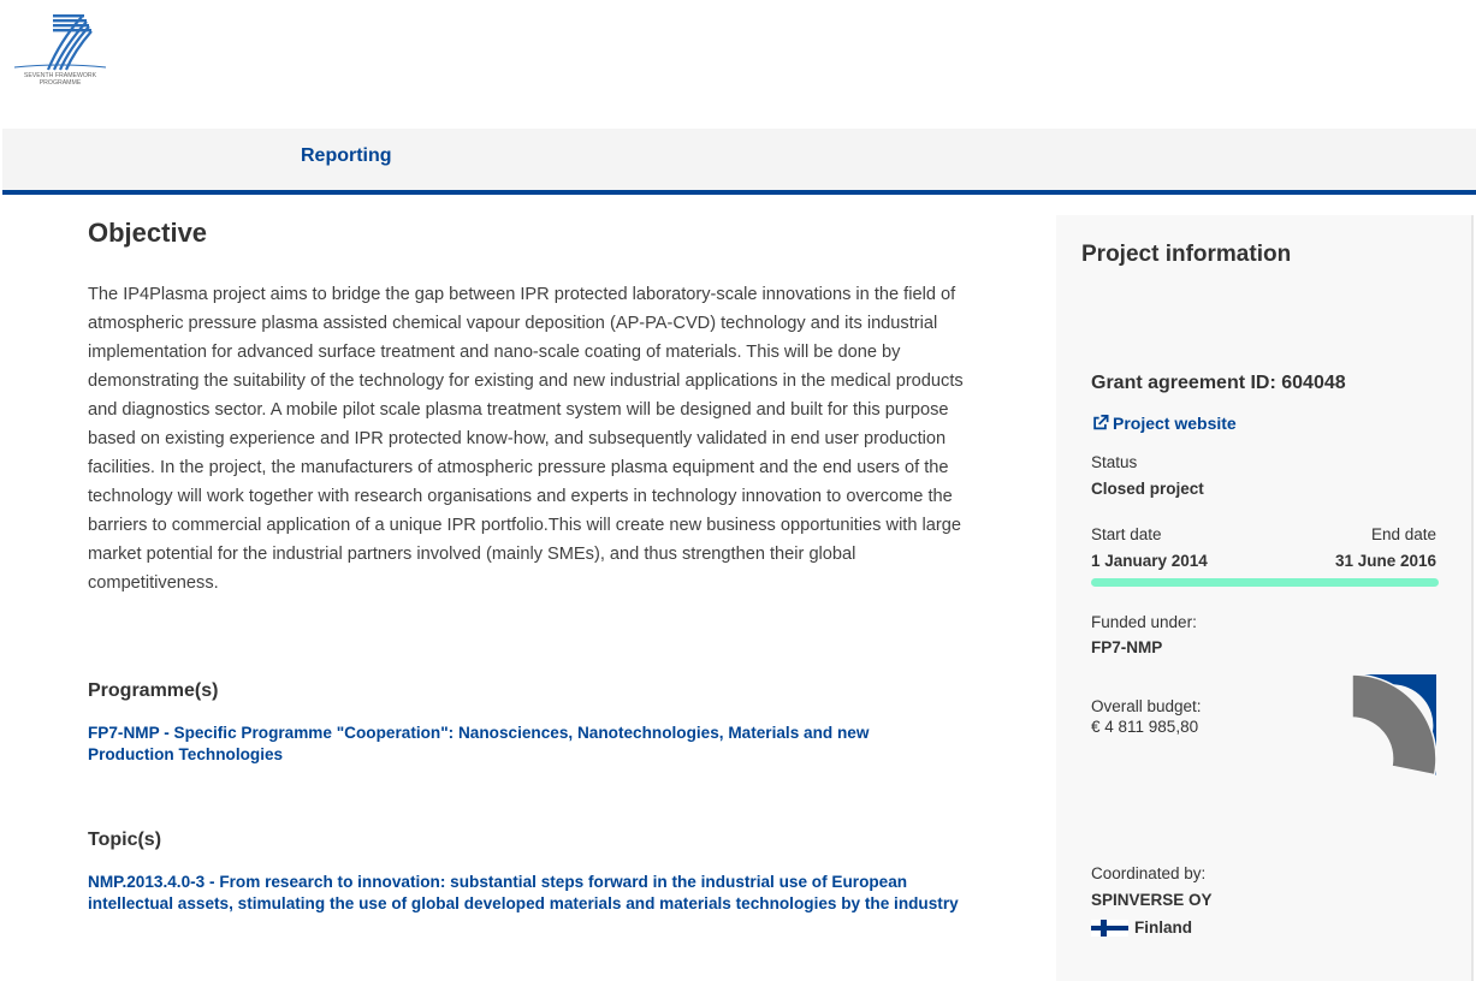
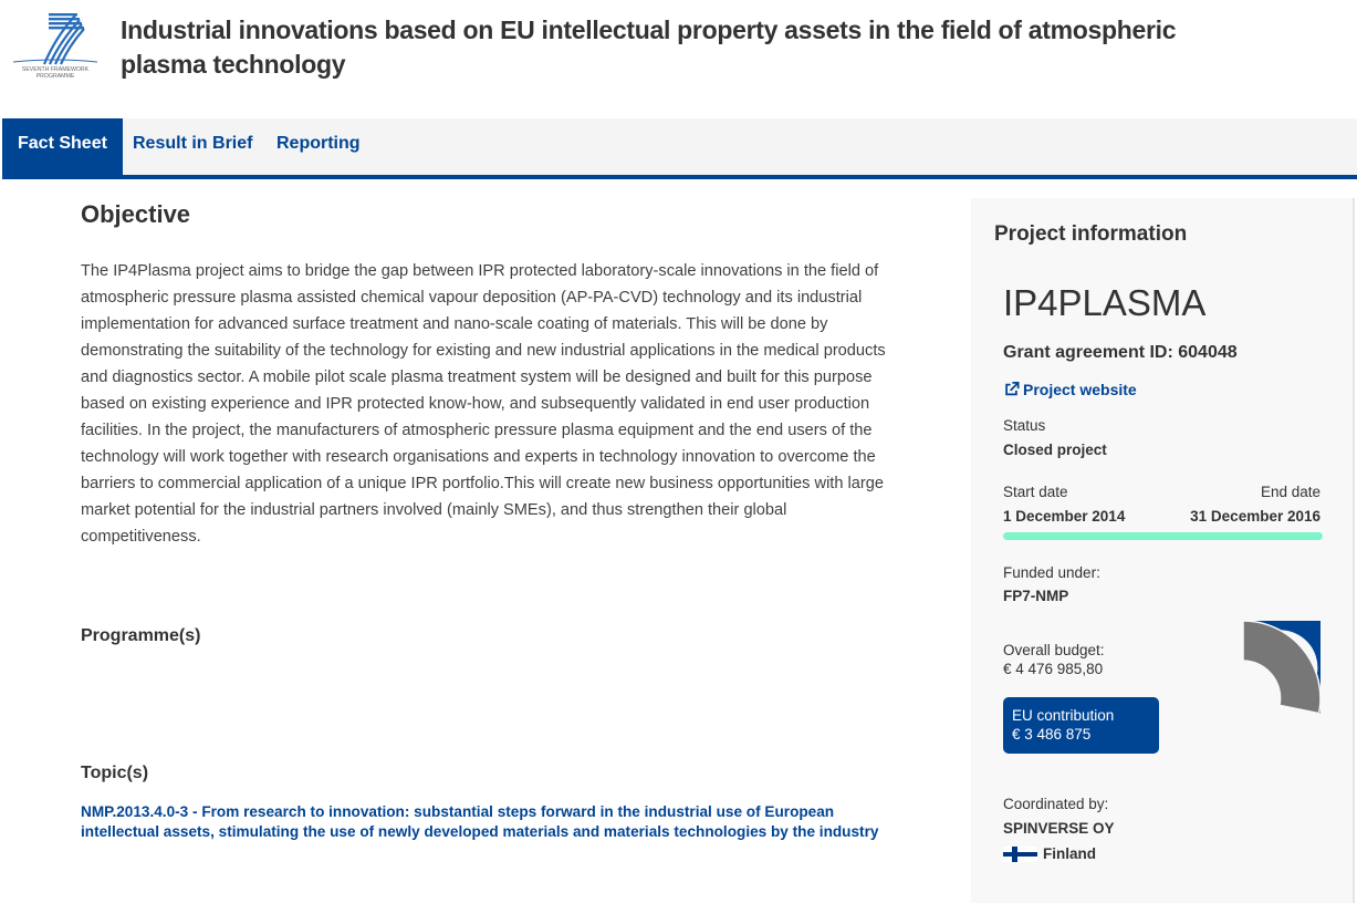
+ Industrial innovations based on EU intellectual property assets in the field of atmospheric plasma technology
+ Fact Sheet
+ Result in Brief
  Reporting
  Objective
  The IP4Plasma project aims to bridge the gap between IPR protected laboratory-scale innovations in the field of atmospheric pressure plasma assisted chemical vapour deposition (AP-PA-CVD) technology and its industrial implementation for advanced surface treatment and nano-scale coating of materials. This will be done by demonstrating the suitability of the technology for existing and new industrial applications in the medical products and diagnostics sector. A mobile pilot scale plasma treatment system will be designed and built for this purpose based on existing experience and IPR protected know-how, and subsequently validated in end user production facilities. In the project, the manufacturers of atmospheric pressure plasma equipment and the end users of the technology will work together with research organisations and experts in technology innovation to overcome the barriers to commercial application of a unique IPR portfolio.This will create new business opportunities with large market potential for the industrial partners involved (mainly SMEs), and thus strengthen their global competitiveness.
  Programme(s)
- FP7-NMP - Specific Programme "Cooperation": Nanosciences, Nanotechnologies, Materials and new Production Technologies
  Topic(s)
- NMP.2013.4.0-3 - From research to innovation: substantial steps forward in the industrial use of European intellectual assets, stimulating the use of global developed materials and materials technologies by the industry
+ NMP.2013.4.0-3 - From research to innovation: substantial steps forward in the industrial use of European intellectual assets, stimulating the use of newly developed materials and materials technologies by the industry
  Project information
+ IP4PLASMA
  Grant agreement ID: 604048
  Project website
  Status
  Closed project
  Start date
  End date
- 1 January 2014
+ 1 December 2014
- 31 June 2016
+ 31 December 2016
  Funded under:
  FP7-NMP
  Overall budget:
- € 4 811 985,80
+ € 4 476 985,80
+ EU contribution
+ € 3 486 875
  Coordinated by:
  SPINVERSE OY
  Finland
